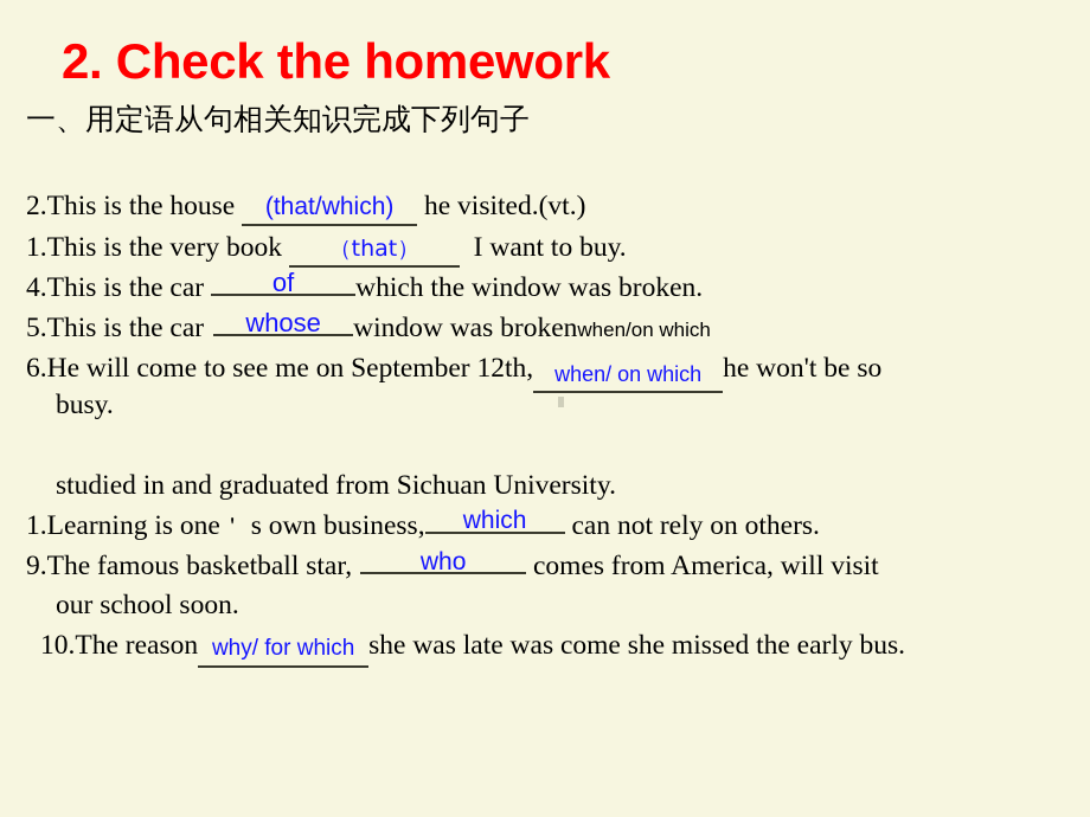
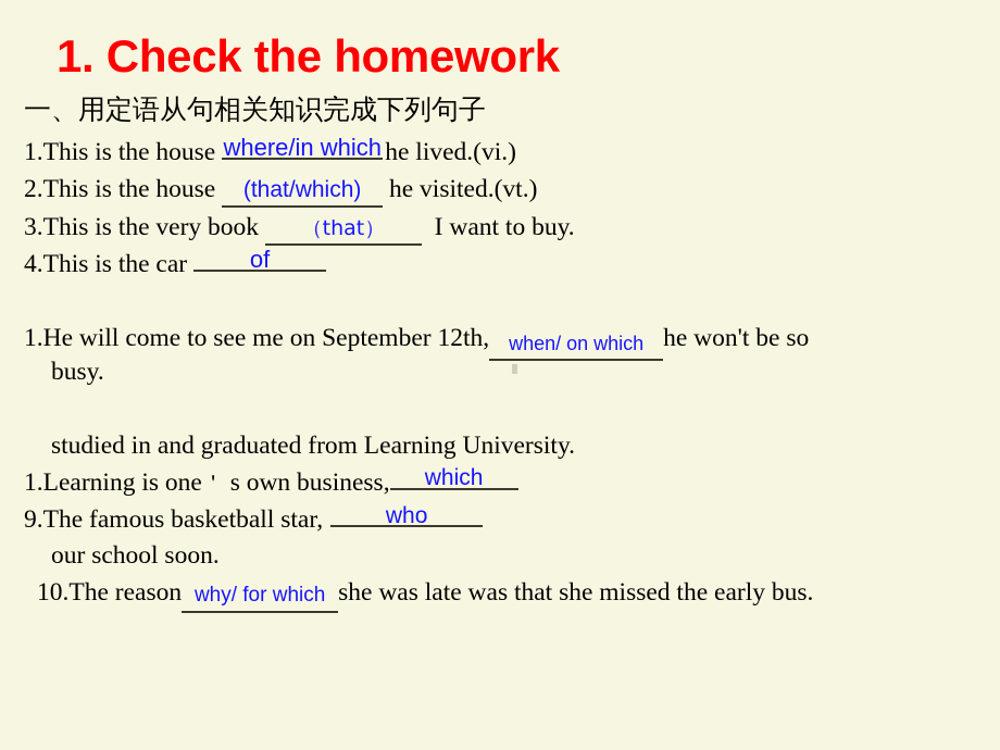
- 2. Check the homework
+ 1. Check the homework
  一、用定语从句相关知识完成下列句子
+ 1.This is the house
+ where/in which
+ he lived.(vi.)
  2.This is the house (that/which) he visited.(vt.)
- 1.This is the very book （that） I want to buy.
+ 3.This is the very book （that） I want to buy.
  4.This is the car
  of
- which the window was broken.
- 5.This is the car
- whose
- window was brokenwhen/on which
- 6.He will come to see me on September 12th, when/ on which he won't be so
+ 1.He will come to see me on September 12th, when/ on which he won't be so
  busy.
- studied in and graduated from Sichuan University.
+ studied in and graduated from Learning University.
  1.Learning is one＇ s own business,
  which
- can not rely on others.
  9.The famous basketball star,
  who
- comes from America, will visit
  our school soon.
- 10.The reason why/ for which she was late was come she missed the early bus.
+ 10.The reason why/ for which she was late was that she missed the early bus.
